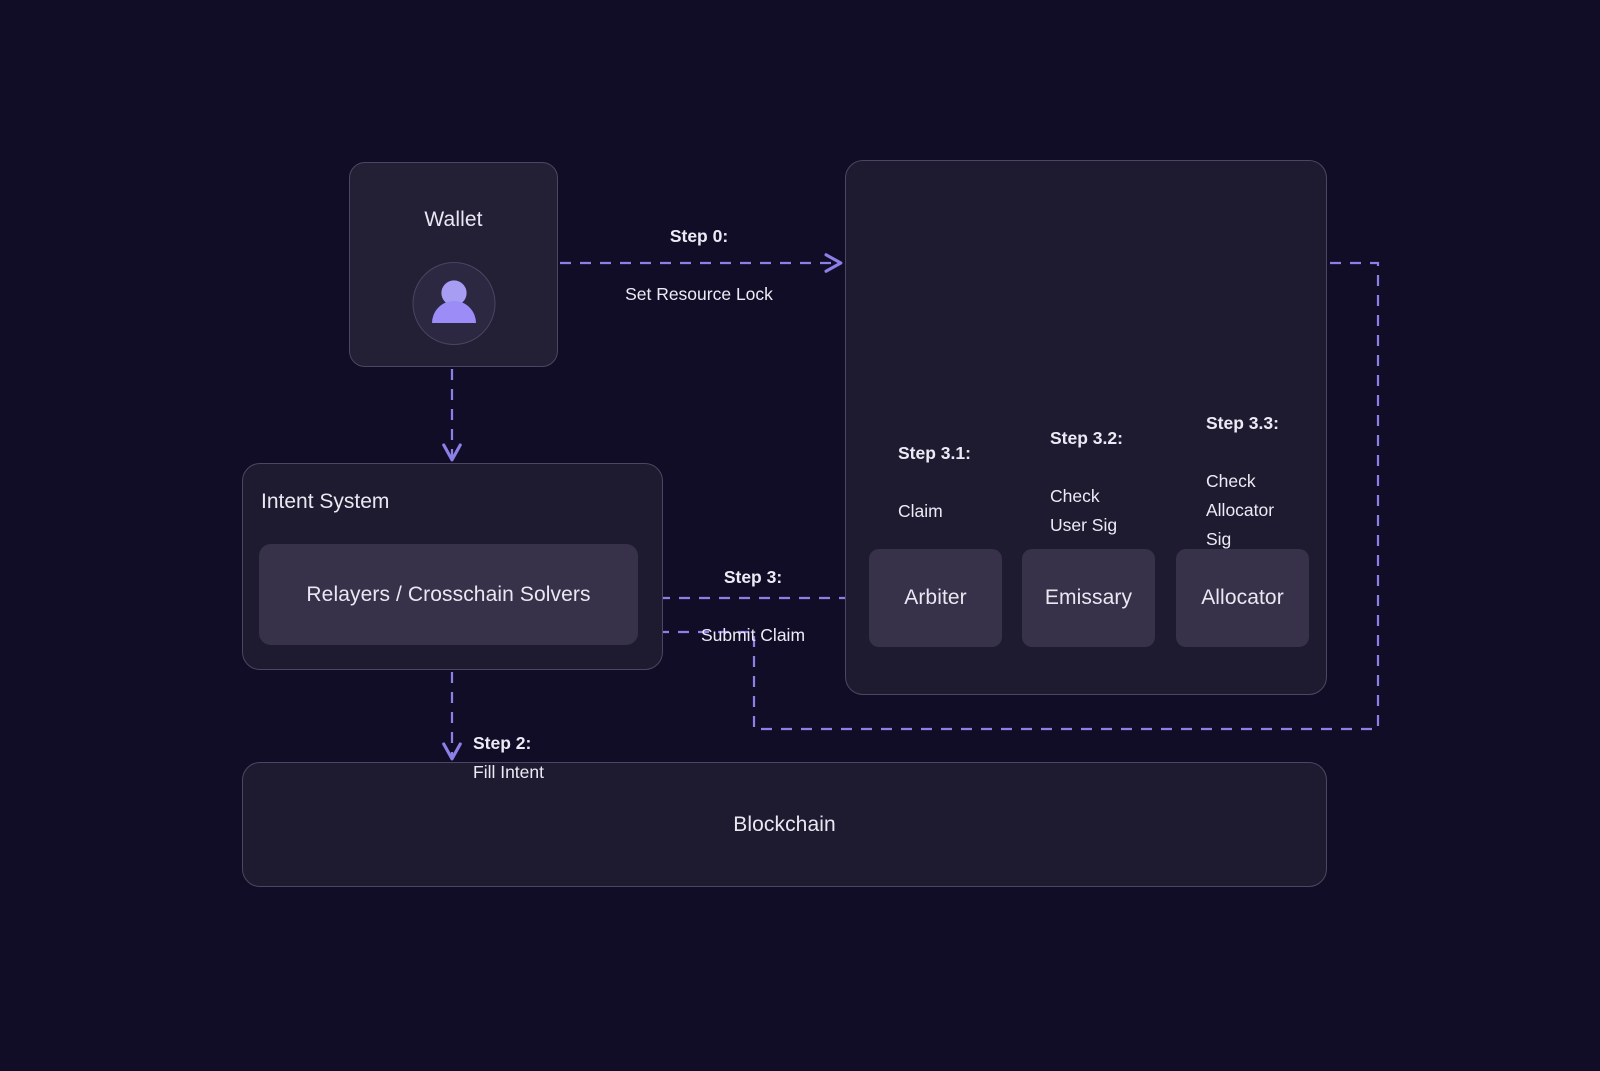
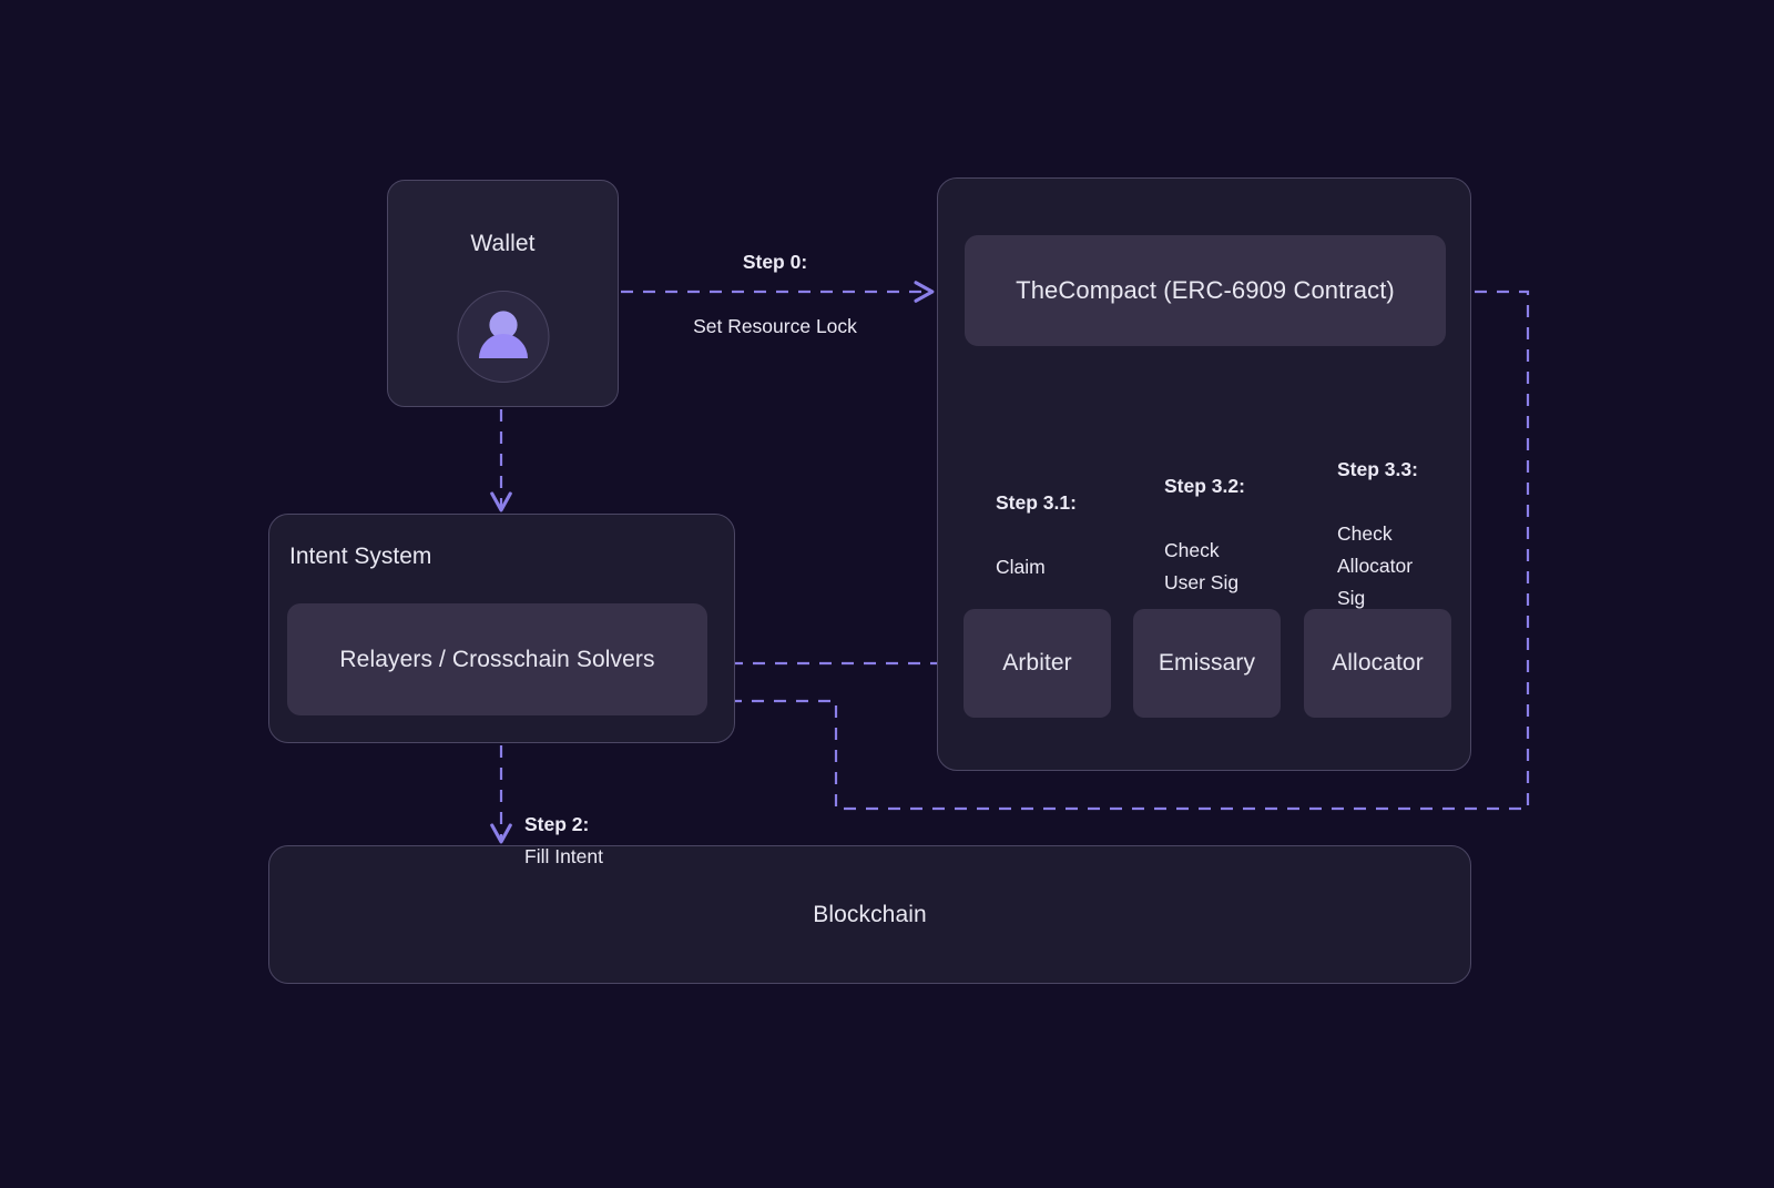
  Wallet
  Intent System
  Relayers / Crosschain Solvers
+ TheCompact (ERC-6909 Contract)
  Arbiter
  Emissary
  Allocator
  Blockchain
  Step 0:
  Set Resource Lock
  Step 2: Fill Intent
- Step 3:
- Submit Claim
  Step 3.1:
  Claim
  Step 3.2:
  Check
  User Sig
  Step 3.3:
  Check
  Allocator
  Sig
